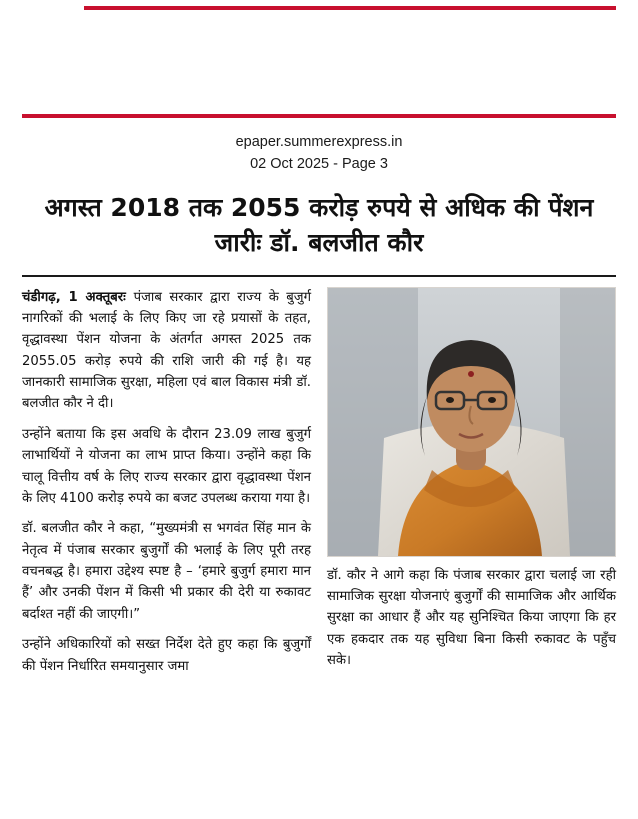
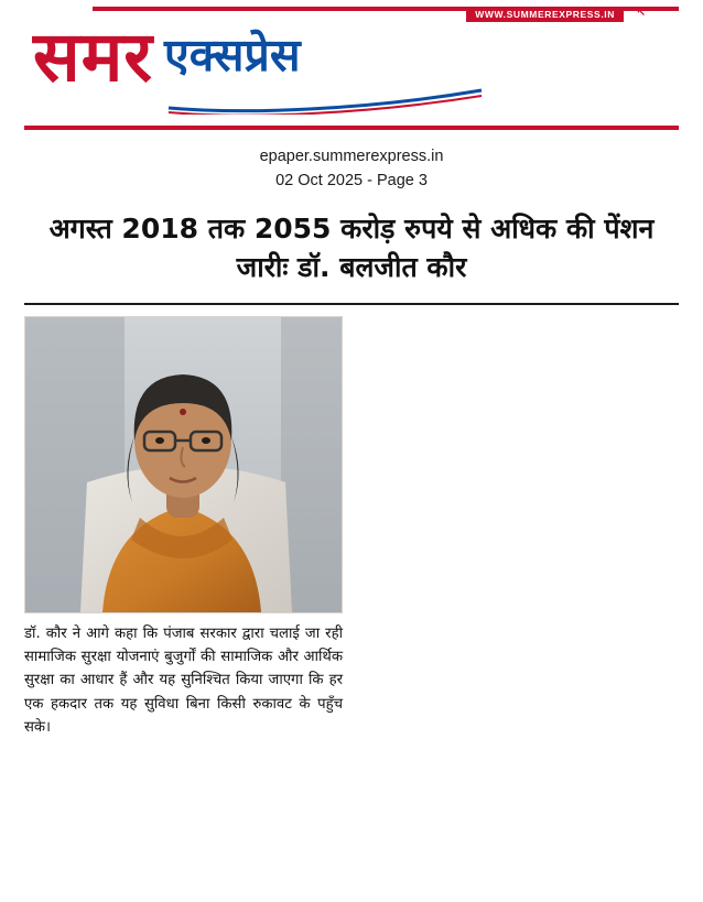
+ समर
+ WWW.SUMMEREXPRESS.IN
+ ↖
+ एक्सप्रेस
  epaper.summerexpress.in
  02 Oct 2025 - Page 3
  अगस्त 2018 तक 2055 करोड़ रुपये से अधिक की पेंशन जारीः डॉ. बलजीत कौर
- चंडीगढ़, 1 अक्तूबरः पंजाब सरकार द्वारा राज्य के बुजुर्ग नागरिकों की भलाई के लिए किए जा रहे प्रयासों के तहत, वृद्धावस्था पेंशन योजना के अंतर्गत अगस्त 2025 तक 2055.05 करोड़ रुपये की राशि जारी की गई है। यह जानकारी सामाजिक सुरक्षा, महिला एवं बाल विकास मंत्री डॉ. बलजीत कौर ने दी।
- उन्होंने बताया कि इस अवधि के दौरान 23.09 लाख बुजुर्ग लाभार्थियों ने योजना का लाभ प्राप्त किया। उन्होंने कहा कि चालू वित्तीय वर्ष के लिए राज्य सरकार द्वारा वृद्धावस्था पेंशन के लिए 4100 करोड़ रुपये का बजट उपलब्ध कराया गया है।
- डॉ. बलजीत कौर ने कहा, “मुख्यमंत्री स भगवंत सिंह मान के नेतृत्व में पंजाब सरकार बुजुर्गों की भलाई के लिए पूरी तरह वचनबद्ध है। हमारा उद्देश्य स्पष्ट है – ‘हमारे बुजुर्ग हमारा मान हैं’ और उनकी पेंशन में किसी भी प्रकार की देरी या रुकावट बर्दाश्त नहीं की जाएगी।”
- उन्होंने अधिकारियों को सख्त निर्देश देते हुए कहा कि बुजुर्गों की पेंशन निर्धारित समयानुसार जमा
  डॉ. कौर ने आगे कहा कि पंजाब सरकार द्वारा चलाई जा रही सामाजिक सुरक्षा योजनाएं बुजुर्गों की सामाजिक और आर्थिक सुरक्षा का आधार हैं और यह सुनिश्चित किया जाएगा कि हर एक हकदार तक यह सुविधा बिना किसी रुकावट के पहुँच सके।
